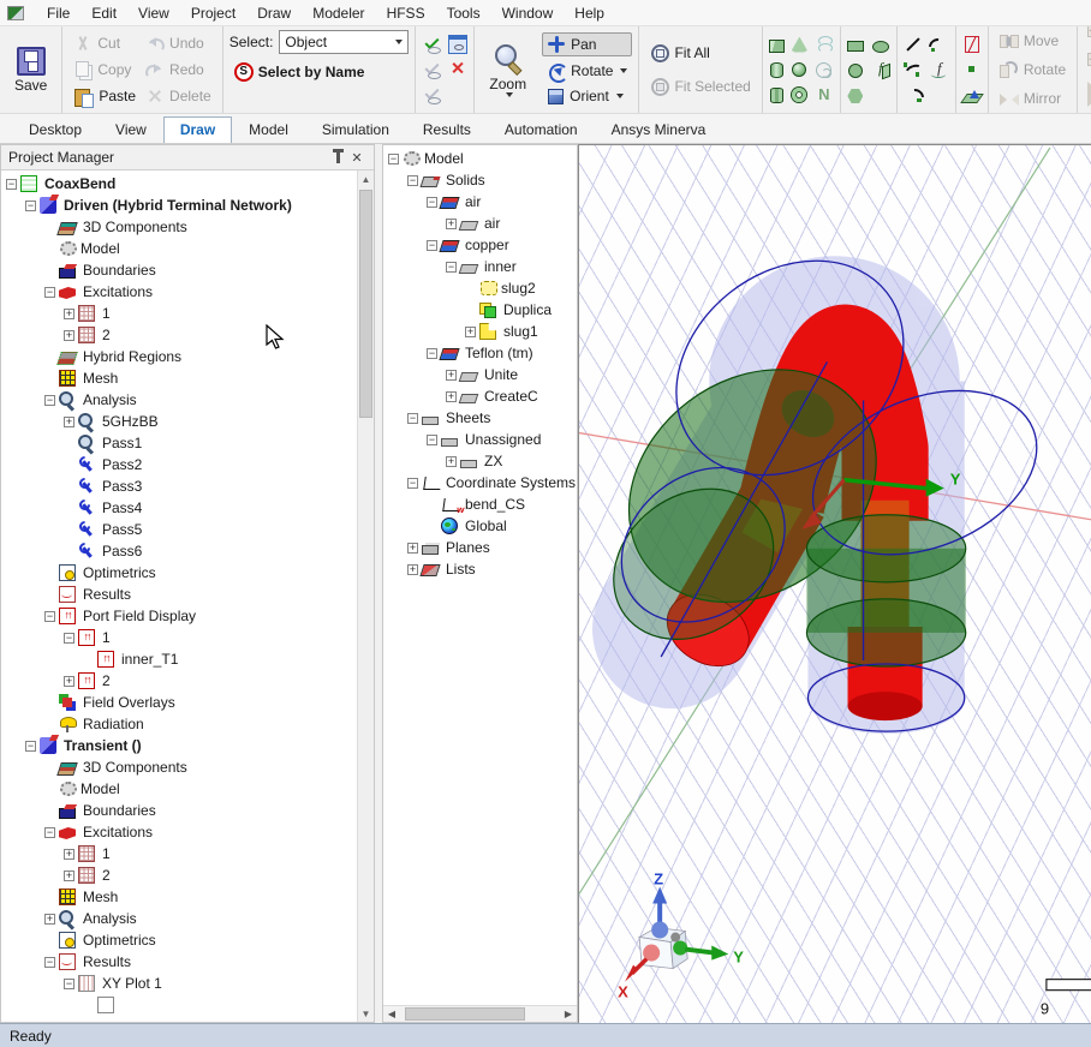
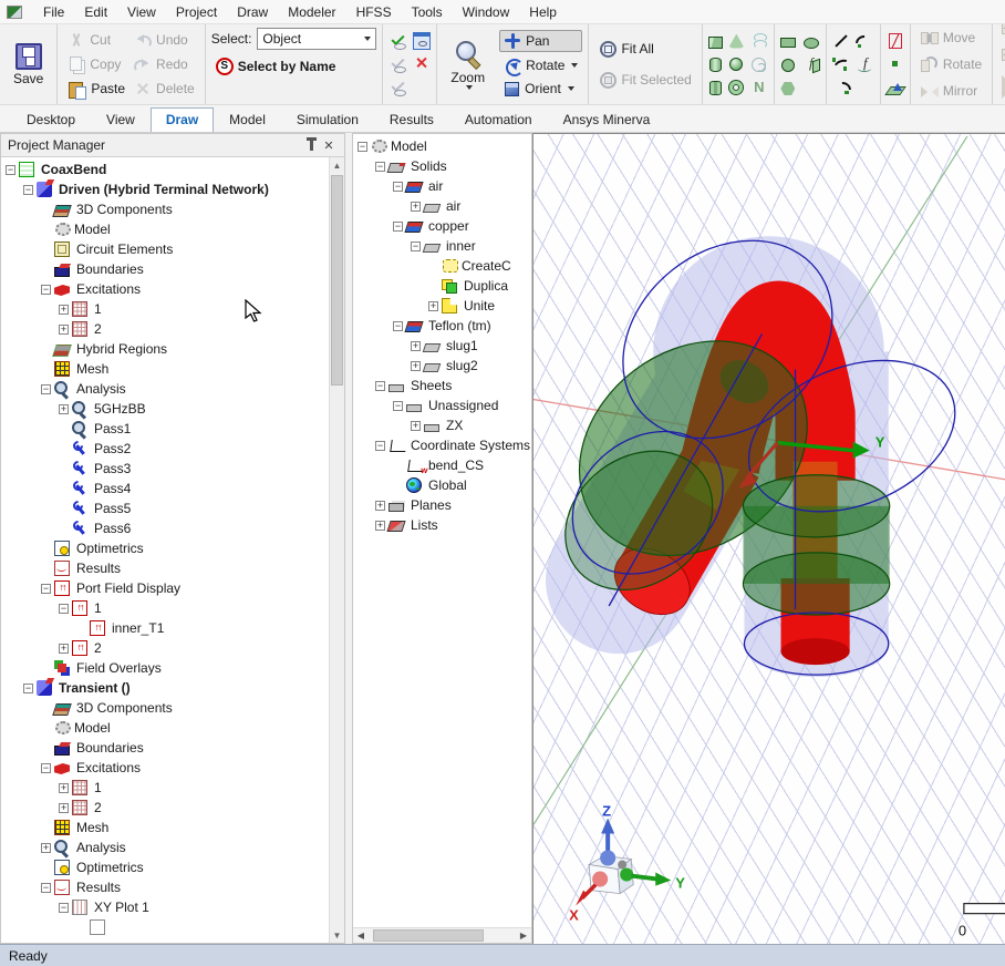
  File Edit View Project Draw Modeler HFSS Tools Window Help
  Save
  Cut
  Copy
  Paste
  Undo
  Redo
  Delete
  Select:
  Object
  S
  Select by Name
  Zoom
  Pan
  Rotate
  Orient
  Fit All
  Fit Selected
  N
  f
  f
  Move
  Rotate
  Mirror
  Desktop
  View
  Draw
  Model
  Simulation
  Results
  Automation
  Ansys Minerva
  Project Manager
  ✕
  −
  CoaxBend
  −
  Driven (Hybrid Terminal Network)
  3D Components
  Model
+ Circuit Elements
  Boundaries
  −
  Excitations
  +
  1
  +
  2
  Hybrid Regions
  Mesh
  −
  Analysis
  +
  5GHzBB
  Pass1
  Pass2
  Pass3
  Pass4
  Pass5
  Pass6
  Optimetrics
  Results
  −
  Port Field Display
  −
  1
  inner_T1
  +
  2
  Field Overlays
- Radiation
  −
  Transient ()
  3D Components
  Model
  Boundaries
  −
  Excitations
  +
  1
  +
  2
  Mesh
  +
  Analysis
  Optimetrics
  −
  Results
  −
  XY Plot 1
  ▲
  ▼
  −
  Model
  −
  Solids
  −
  air
  +
  air
  −
  copper
  −
  inner
- slug2
+ CreateC
  Duplica
  +
- slug1
+ Unite
  −
  Teflon (tm)
  +
- Unite
+ slug1
  +
- CreateC
+ slug2
  −
  Sheets
  −
  Unassigned
  +
  ZX
  −
  Coordinate Systems
  bend_CS
  Global
  +
  Planes
  +
  Lists
  ◀
  ▶
  Y
  Z
  Y
  X
- 9
+ 0
  Ready
